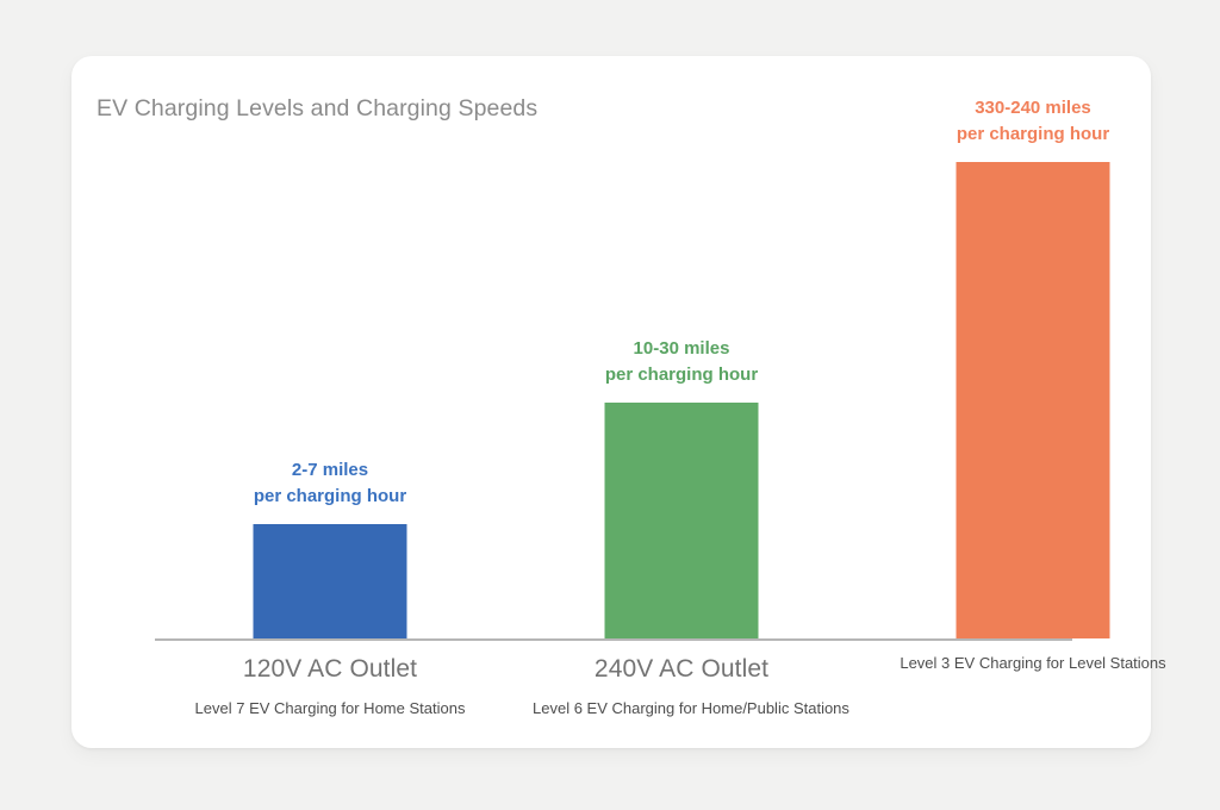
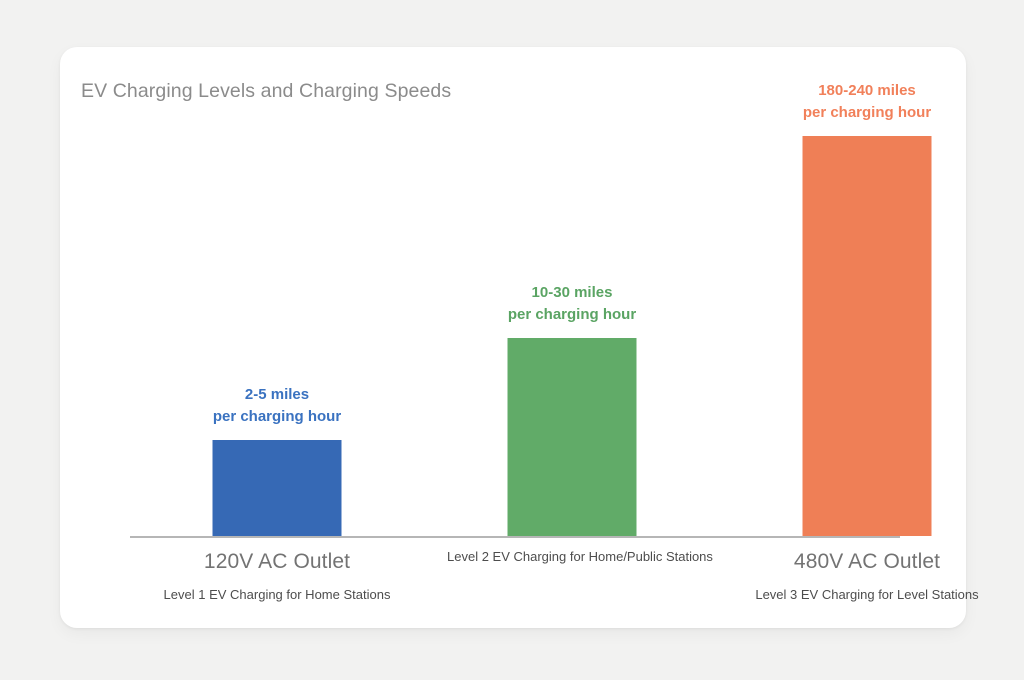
  EV Charging Levels and Charging Speeds
- 2-7 miles
+ 2-5 miles
  per charging hour
  10-30 miles
  per charging hour
- 330-240 miles
+ 180-240 miles
  per charging hour
  120V AC Outlet
- Level 7 EV Charging for Home Stations
+ Level 1 EV Charging for Home Stations
- 240V AC Outlet
- Level 6 EV Charging for Home/Public Stations
+ Level 2 EV Charging for Home/Public Stations
+ 480V AC Outlet
  Level 3 EV Charging for Level Stations
